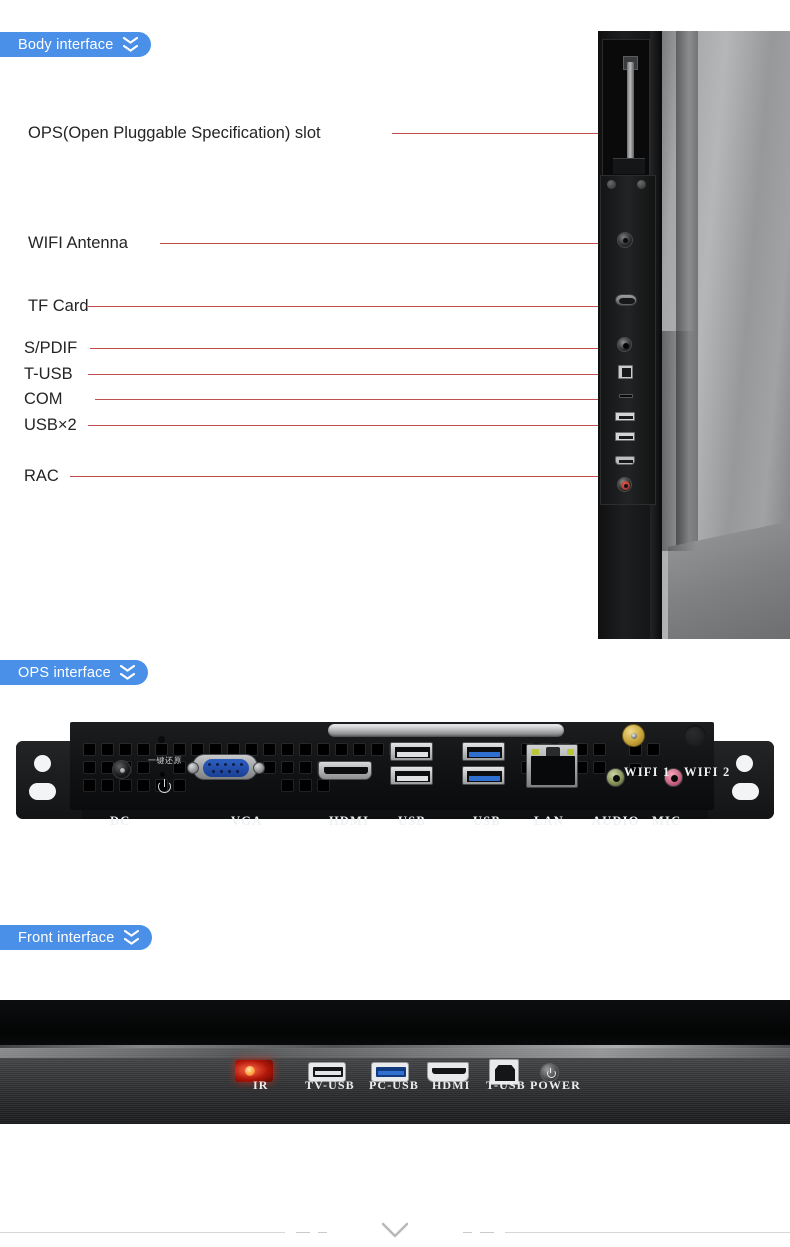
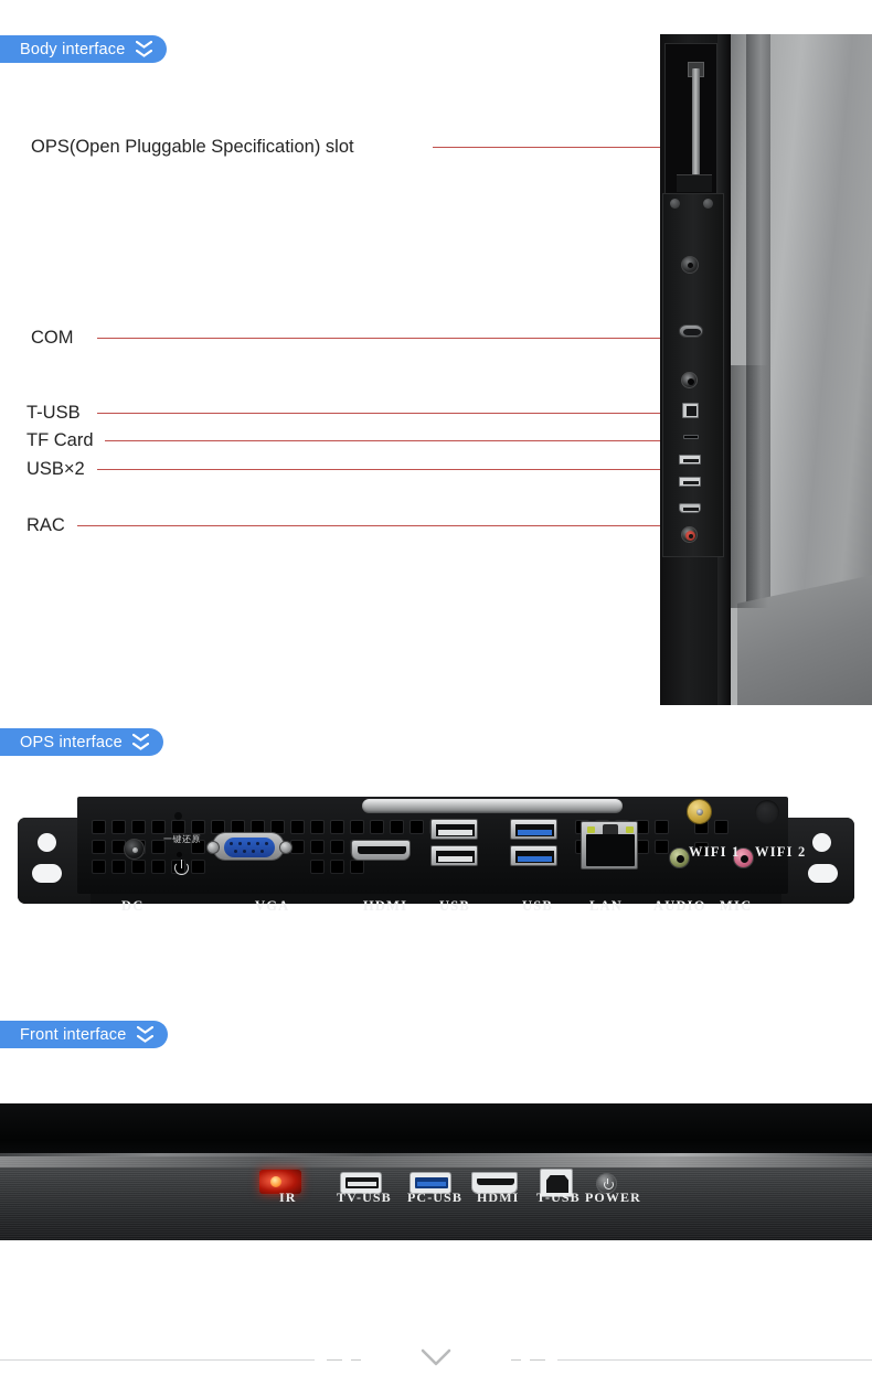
  Body interface
  OPS(Open Pluggable Specification) slot
- WIFI Antenna
- TF Card
+ COM
- S/PDIF
  T-USB
- COM
+ TF Card
  USB×2
  RAC
  OPS interface
  一键还原
  DC
  VGA
  HDMI
  USB
  USB
  LAN
  AUDIO
  MIC
  WIFI 1
  WIFI 2
  Front interface
  IR
  TV-USB
  PC-USB
  HDMI
  T-USB
  POWER
